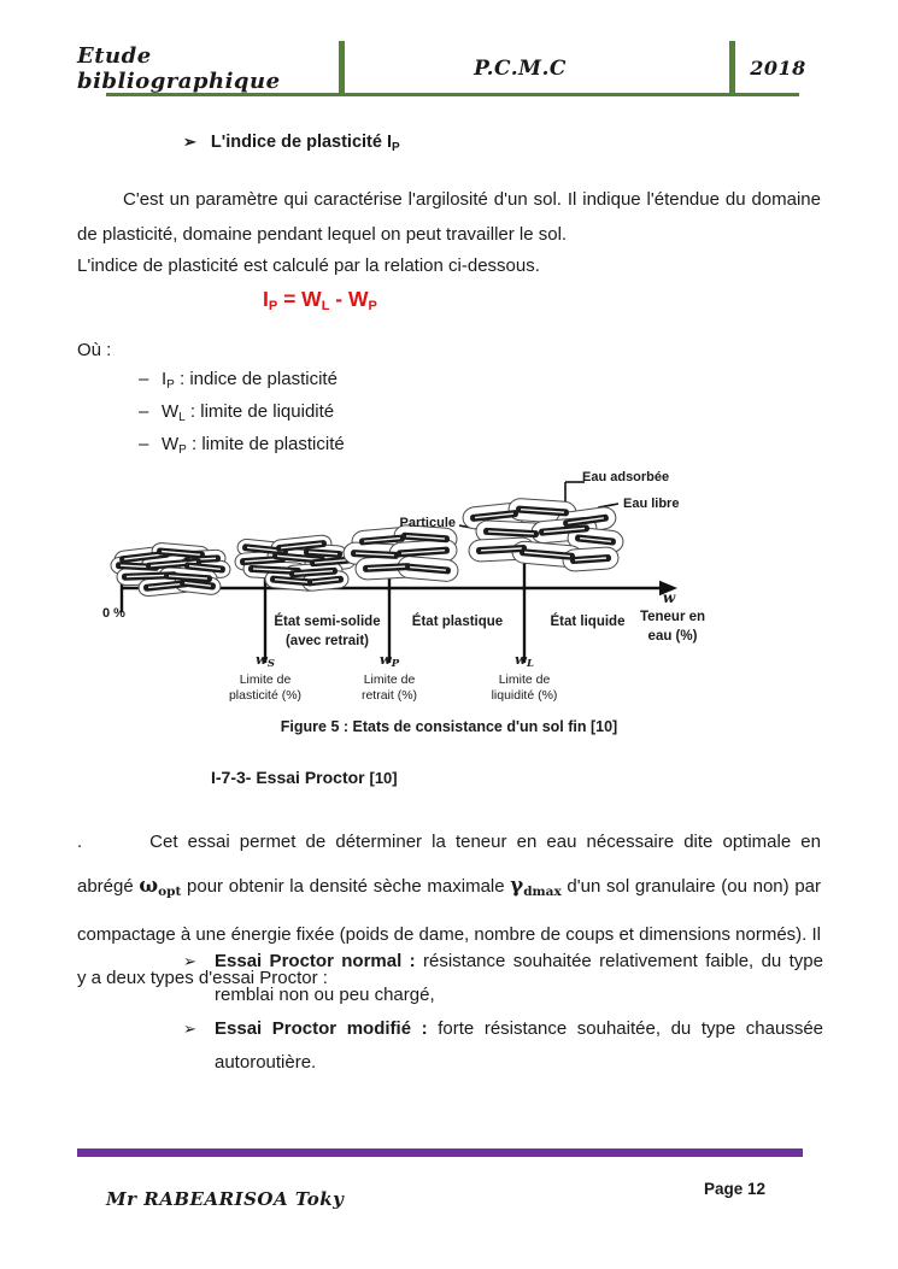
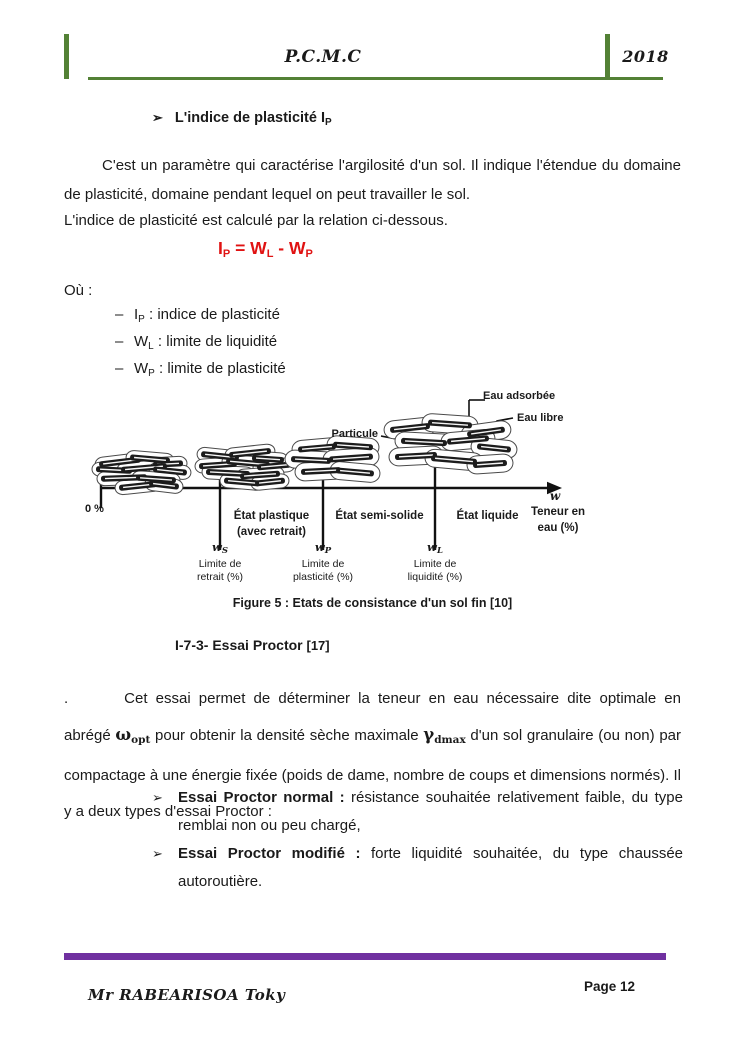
- Etude bibliographique
  P.C.M.C
  2018
  ➢ L'indice de plasticité IP
  C'est un paramètre qui caractérise l'argilosité d'un sol. Il indique l'étendue du domaine de plasticité, domaine pendant lequel on peut travailler le sol.
  L'indice de plasticité est calculé par la relation ci-dessous.
  IP = WL - WP
  Où :
  –
  IP : indice de plasticité
  –
  WL : limite de liquidité
  –
  WP : limite de plasticité
  Eau adsorbée
  Eau libre
  Particule
  0 %
  w
  Teneur en
  eau (%)
- État semi-solide
+ État plastique
  (avec retrait)
- État plastique
+ État semi-solide
  État liquide
  wS
  Limite de
- plasticité (%)
+ retrait (%)
  wP
  Limite de
- retrait (%)
+ plasticité (%)
  wL
  Limite de
  liquidité (%)
  Figure 5 : Etats de consistance d'un sol fin [10]
- I-7-3- Essai Proctor [10]
+ I-7-3- Essai Proctor [17]
  . Cet essai permet de déterminer la teneur en eau nécessaire dite optimale en abrégé ωopt pour obtenir la densité sèche maximale γdmax d'un sol granulaire (ou non) par compactage à une énergie fixée (poids de dame, nombre de coups et dimensions normés). Il y a deux types d'essai Proctor :
  ➢
  Essai Proctor normal : résistance souhaitée relativement faible, du type remblai non ou peu chargé,
  ➢
- Essai Proctor modifié : forte résistance souhaitée, du type chaussée autoroutière.
+ Essai Proctor modifié : forte liquidité souhaitée, du type chaussée autoroutière.
  Page 12
  Mr RABEARISOA Toky
